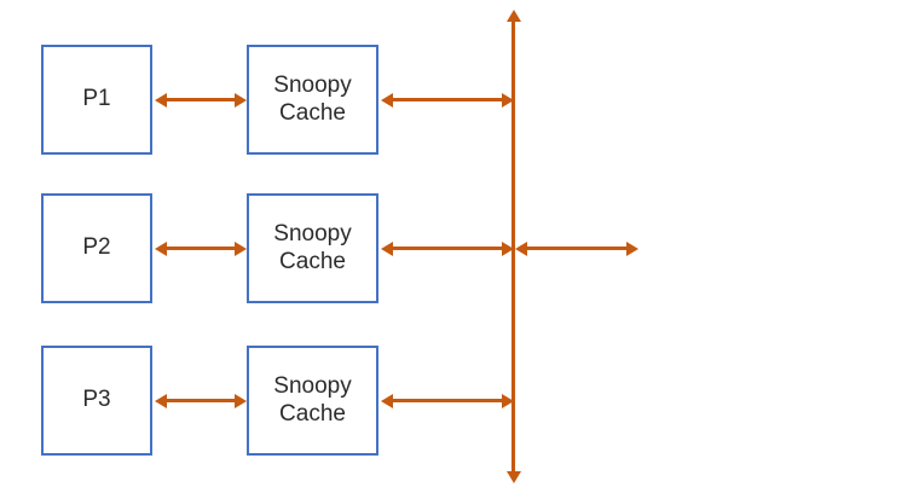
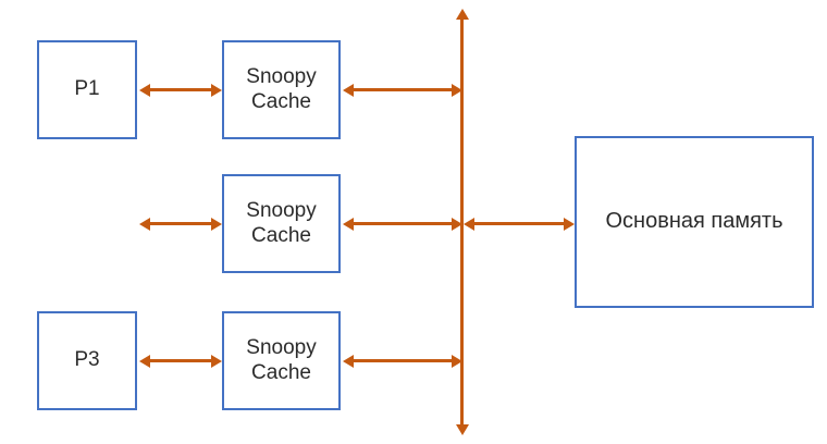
  P1
  Snoopy
  Cache
- P2
  Snoopy
  Cache
  P3
  Snoopy
  Cache
+ Основная память
